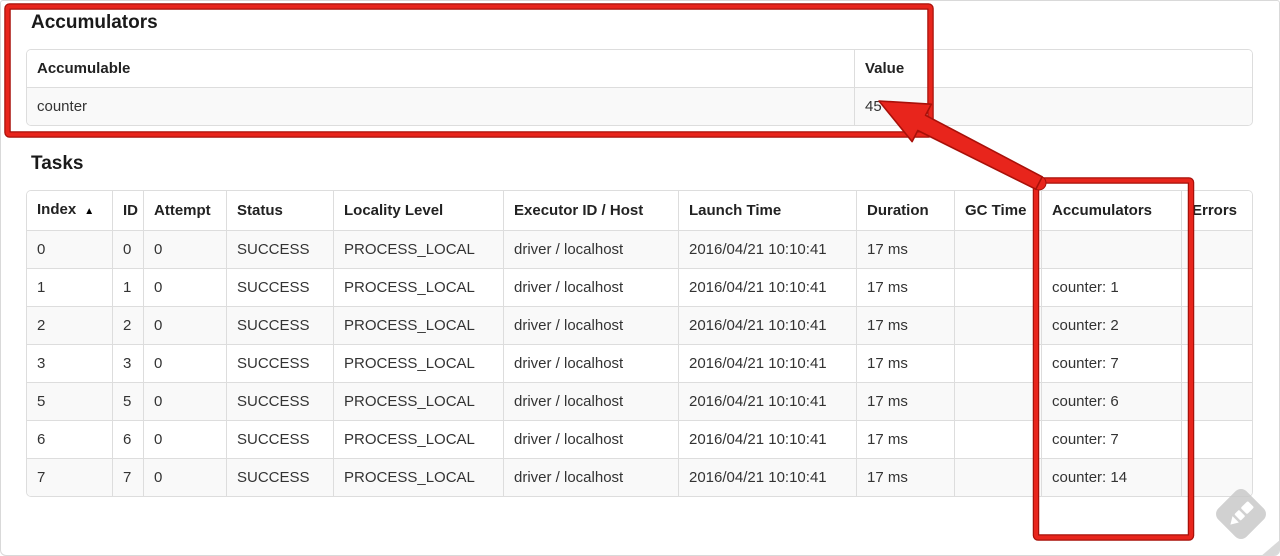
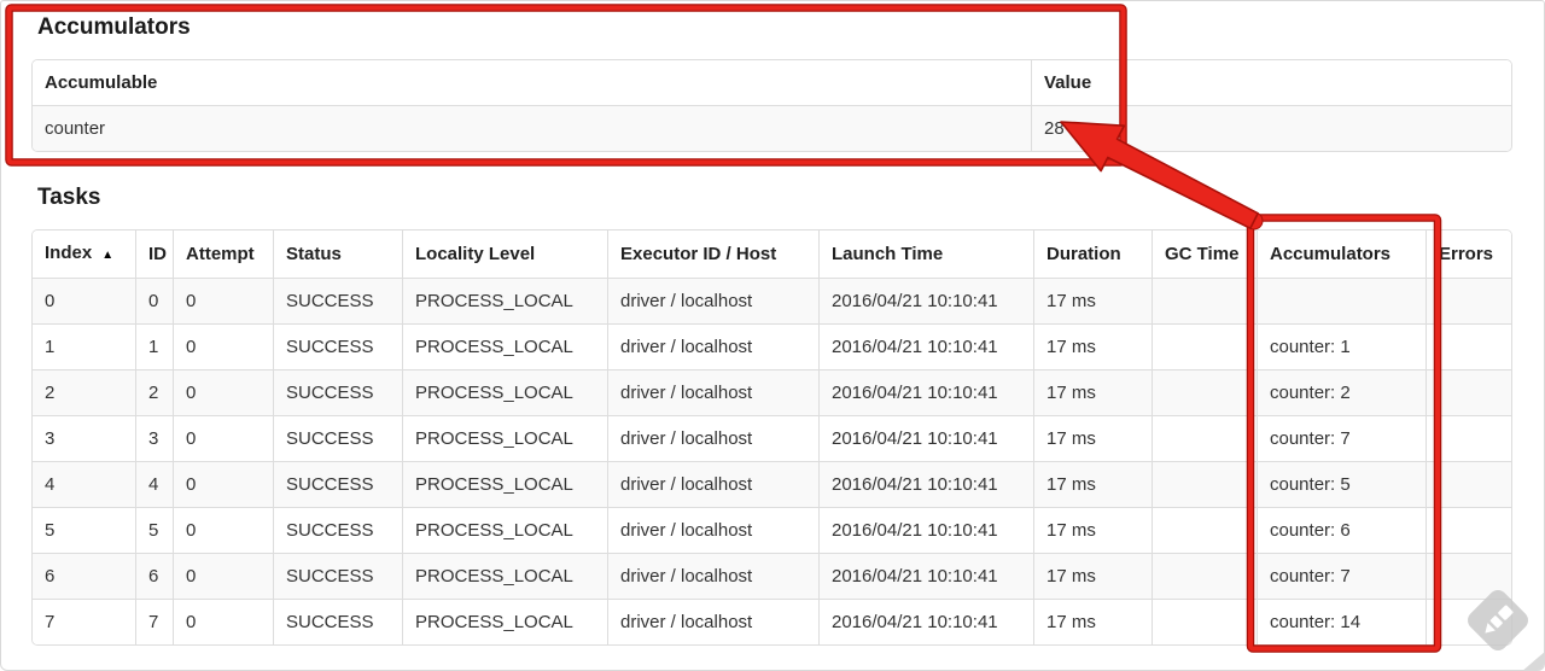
  Accumulators
  Accumulable	Value
- counter	45
+ counter	28
  Tasks
  Index ▲	ID	Attempt	Status	Locality Level	Executor ID / Host	Launch Time	Duration	GC Time	Accumulators	Errors
  0	0	0	SUCCESS	PROCESS_LOCAL	driver / localhost	2016/04/21 10:10:41	17 ms
  1	1	0	SUCCESS	PROCESS_LOCAL	driver / localhost	2016/04/21 10:10:41	17 ms		counter: 1
  2	2	0	SUCCESS	PROCESS_LOCAL	driver / localhost	2016/04/21 10:10:41	17 ms		counter: 2
  3	3	0	SUCCESS	PROCESS_LOCAL	driver / localhost	2016/04/21 10:10:41	17 ms		counter: 7
+ 4	4	0	SUCCESS	PROCESS_LOCAL	driver / localhost	2016/04/21 10:10:41	17 ms		counter: 5
  5	5	0	SUCCESS	PROCESS_LOCAL	driver / localhost	2016/04/21 10:10:41	17 ms		counter: 6
  6	6	0	SUCCESS	PROCESS_LOCAL	driver / localhost	2016/04/21 10:10:41	17 ms		counter: 7
  7	7	0	SUCCESS	PROCESS_LOCAL	driver / localhost	2016/04/21 10:10:41	17 ms		counter: 14
